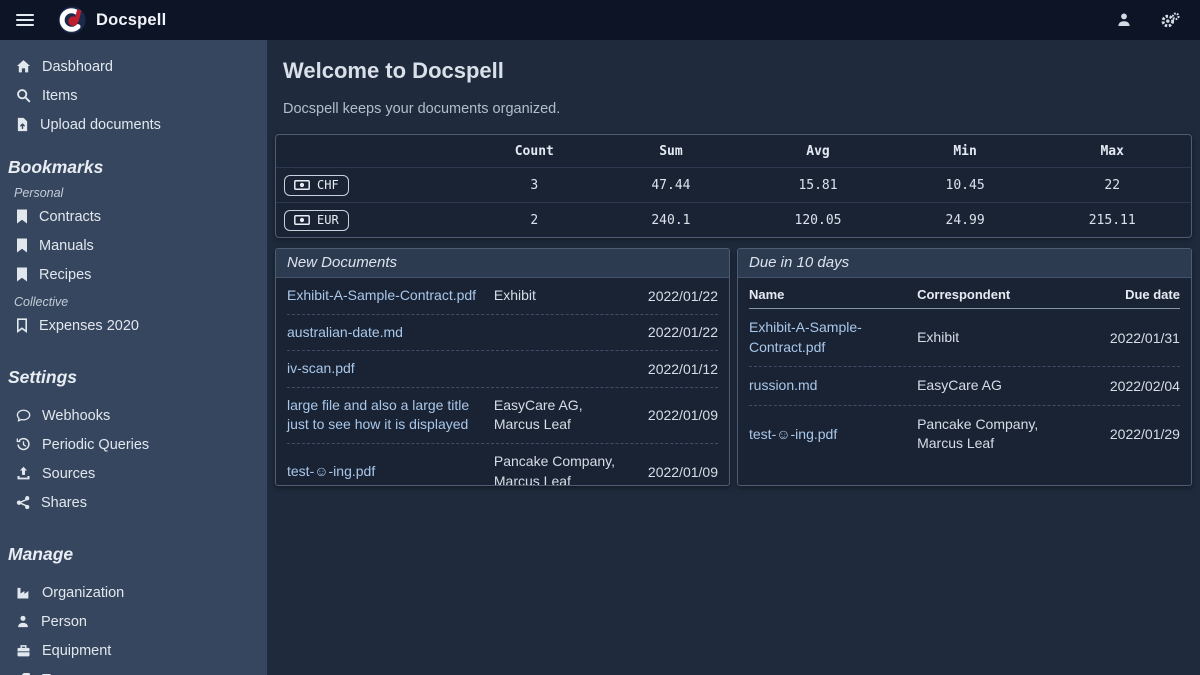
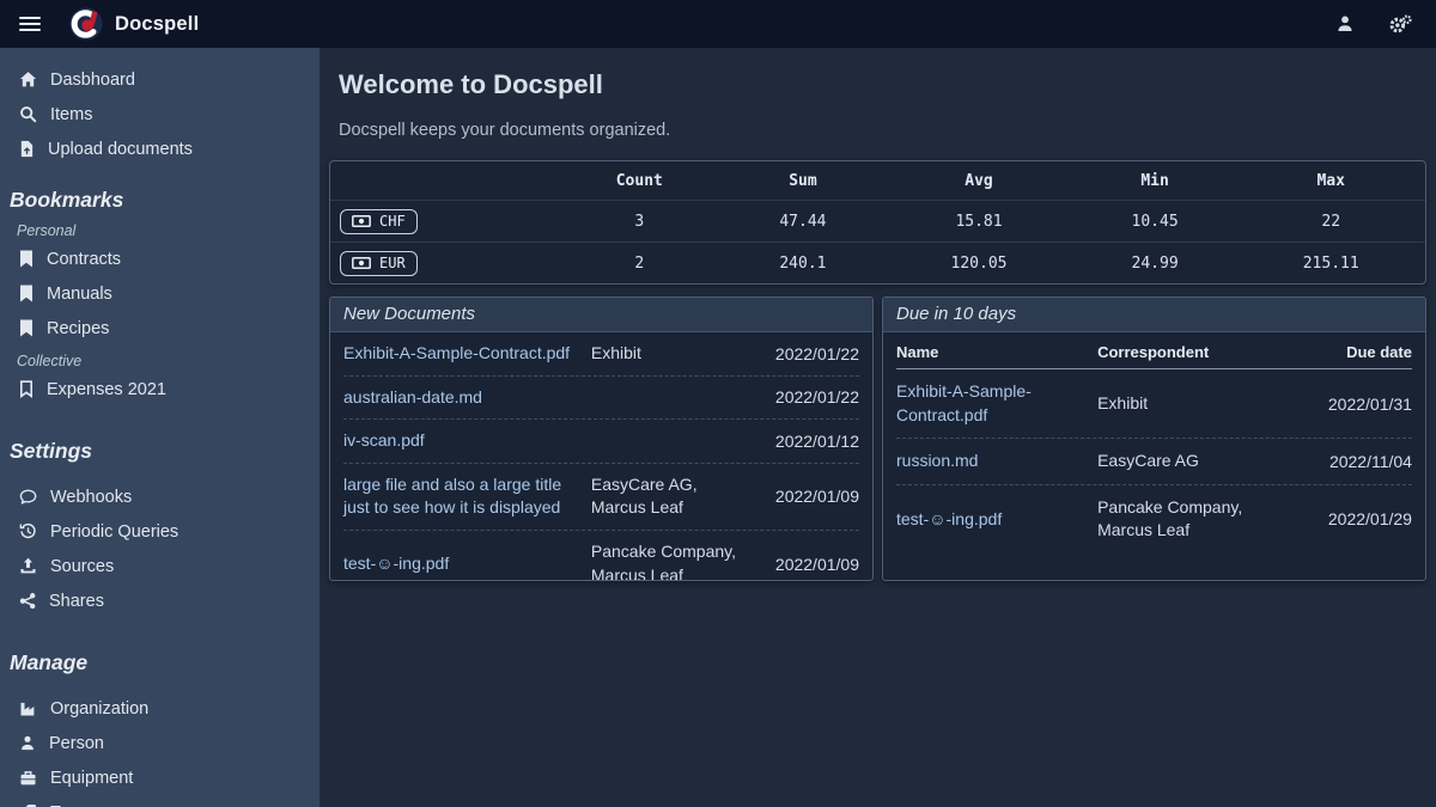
  Docspell
  Dasbhoard
  Items
  Upload documents
  Bookmarks
  Personal
  Contracts
  Manuals
  Recipes
  Collective
- Expenses 2020
+ Expenses 2021
  Settings
  Webhooks
  Periodic Queries
  Sources
  Shares
  Manage
  Organization
  Person
  Equipment
  Welcome to Docspell
  Docspell keeps your documents organized.
  	Count	Sum	Avg	Min	Max
  CHF	3	47.44	15.81	10.45	22
  EUR	2	240.1	120.05	24.99	215.11
  New Documents
  Exhibit-A-Sample-Contract.pdf
  Exhibit
  2022/01/22
  australian-date.md
  2022/01/22
  iv-scan.pdf
  2022/01/12
  large file and also a large title just to see how it is displayed
  EasyCare AG, Marcus Leaf
  2022/01/09
  test-☺-ing.pdf
  Pancake Company, Marcus Leaf
  2022/01/09
  Due in 10 days
  Name
  Correspondent
  Due date
  Exhibit-A-Sample-Contract.pdf
  Exhibit
  2022/01/31
  russion.md
  EasyCare AG
- 2022/02/04
+ 2022/11/04
  test-☺-ing.pdf
  Pancake Company, Marcus Leaf
  2022/01/29
